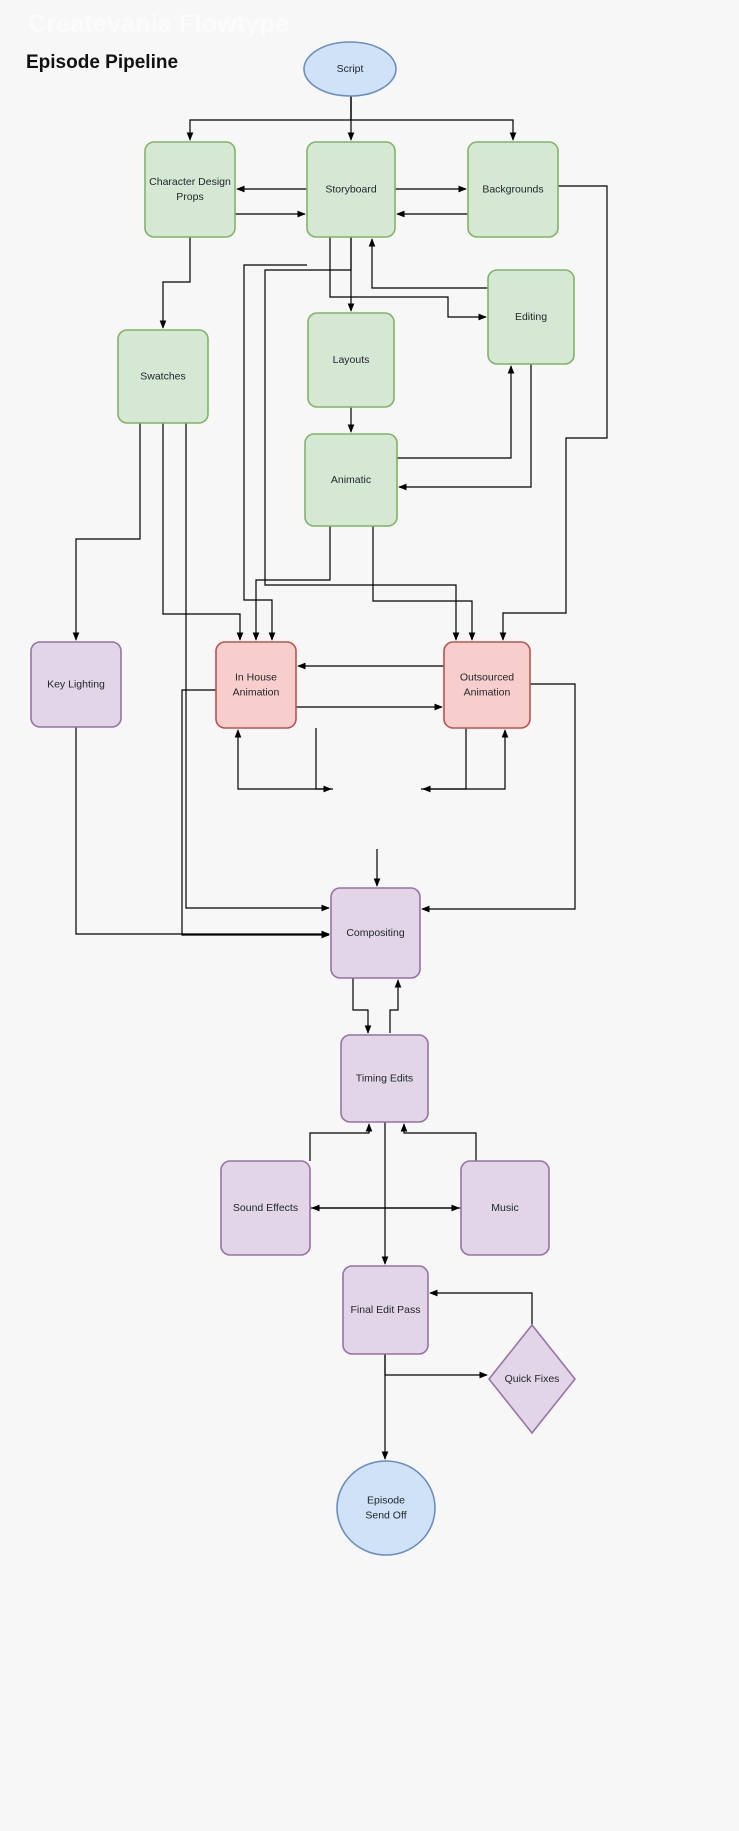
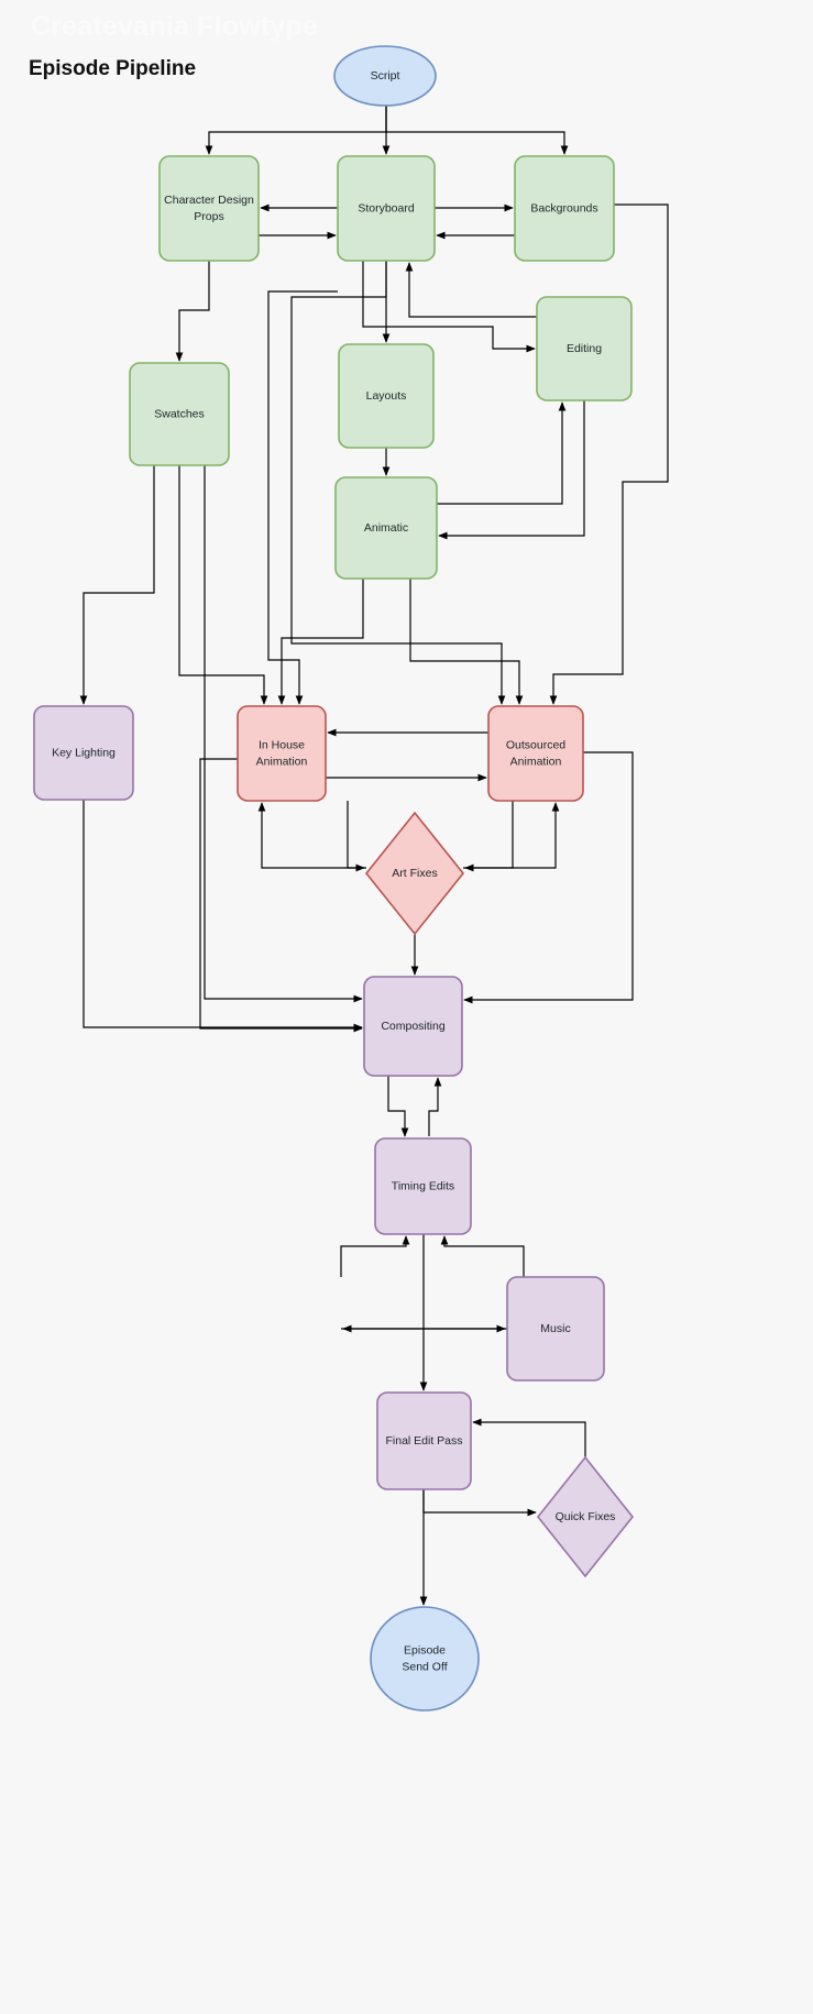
  Episode Pipeline
  Script
  Character Design
  Props
  Storyboard
  Backgrounds
  Editing
  Swatches
  Layouts
  Animatic
  Key Lighting
  In House
  Animation
  Outsourced
  Animation
+ Art Fixes
  Compositing
  Timing Edits
- Sound Effects
  Music
  Final Edit Pass
  Quick Fixes
  Episode
  Send Off
